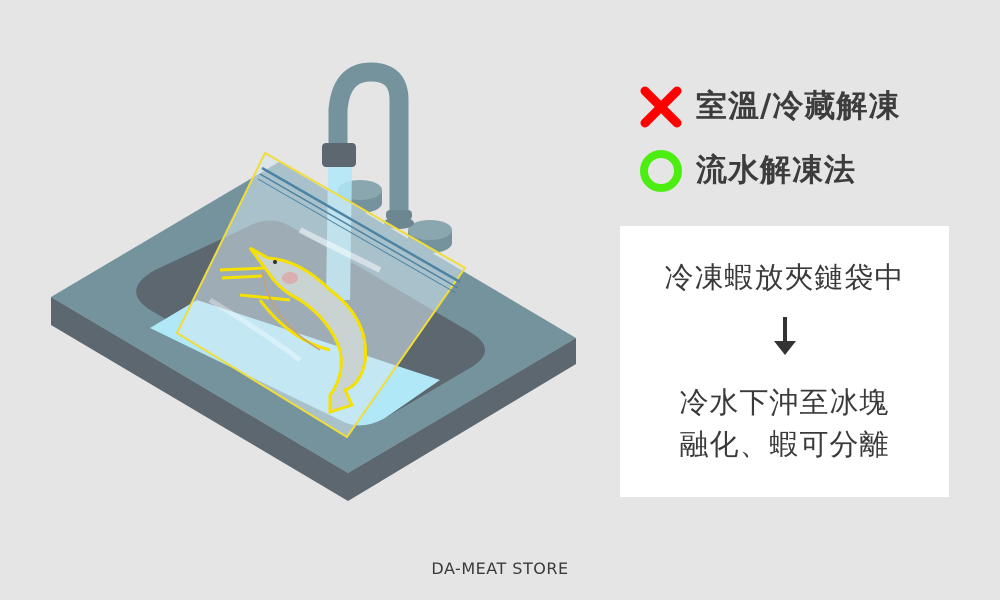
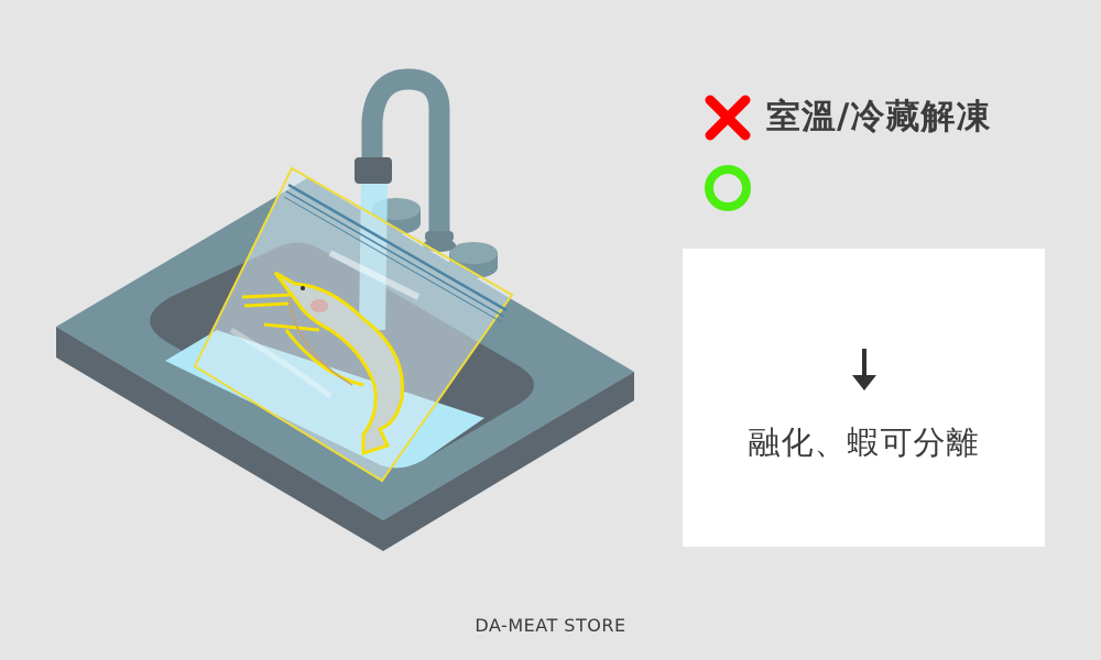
  室溫/冷藏解凍
- 流水解凍法
- 冷凍蝦放夾鏈袋中
- 冷水下沖至冰塊
  融化、蝦可分離
  DA-MEAT STORE
